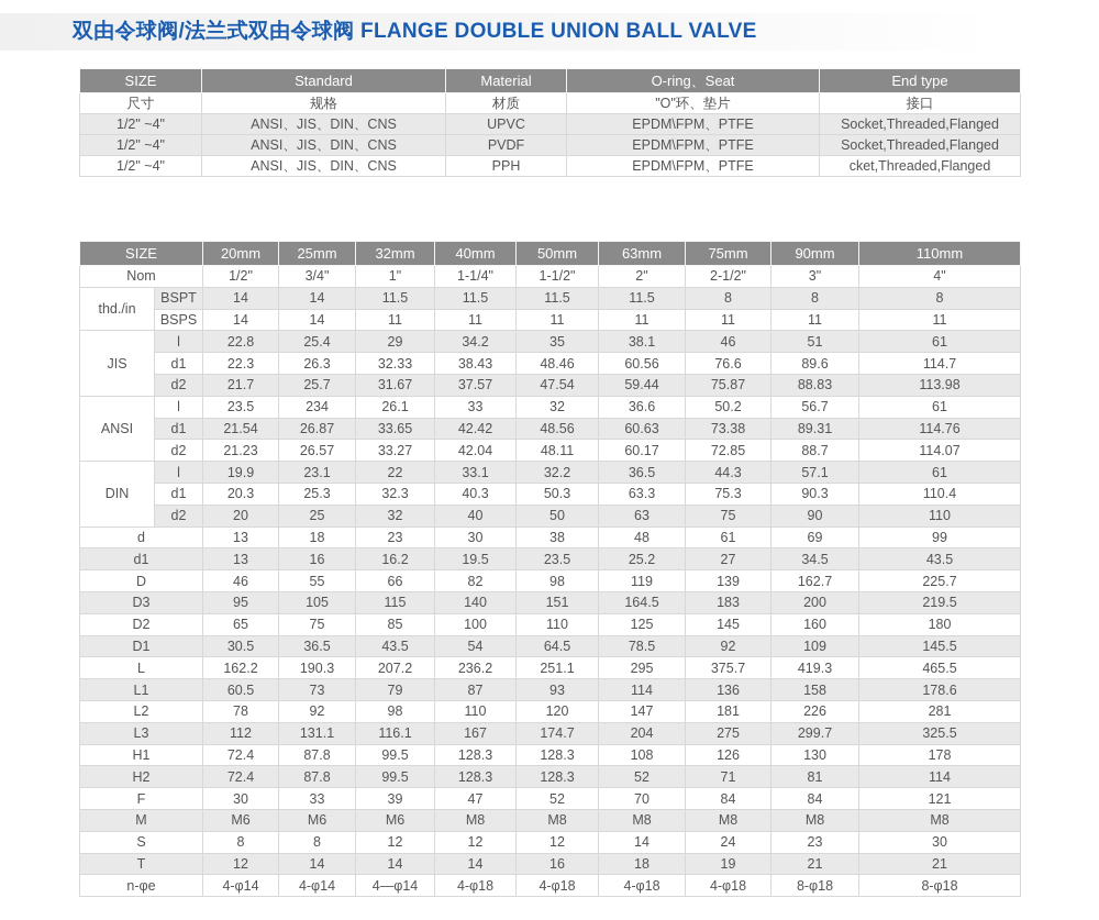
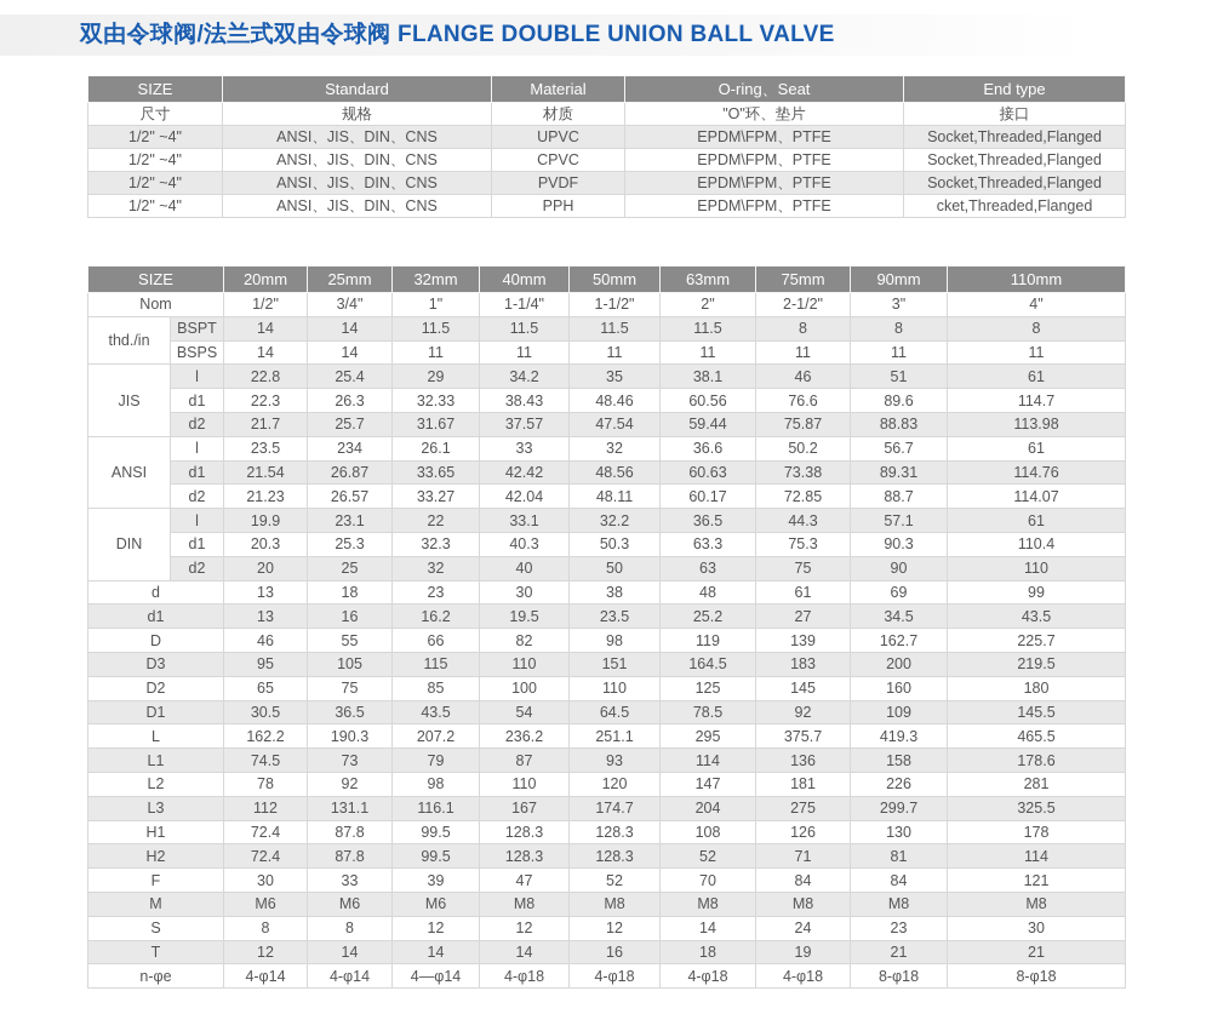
  双由令球阀/法兰式双由令球阀 FLANGE DOUBLE UNION BALL VALVE
  SIZE	Standard	Material	O-ring、Seat	End type
  尺寸	规格	材质	"O"环、垫片	接口
  1/2" ~4"	ANSI、JIS、DIN、CNS	UPVC	EPDM\FPM、PTFE	Socket,Threaded,Flanged
+ 1/2" ~4"	ANSI、JIS、DIN、CNS	CPVC	EPDM\FPM、PTFE	Socket,Threaded,Flanged
  1/2" ~4"	ANSI、JIS、DIN、CNS	PVDF	EPDM\FPM、PTFE	Socket,Threaded,Flanged
  1/2" ~4"	ANSI、JIS、DIN、CNS	PPH	EPDM\FPM、PTFE	cket,Threaded,Flanged
  SIZE	20mm	25mm	32mm	40mm	50mm	63mm	75mm	90mm	110mm
  Nom	1/2"	3/4"	1"	1-1/4"	1-1/2"	2"	2-1/2"	3"	4"
  thd./in	BSPT	14	14	11.5	11.5	11.5	11.5	8	8	8
  BSPS	14	14	11	11	11	11	11	11	11
  JIS	l	22.8	25.4	29	34.2	35	38.1	46	51	61
  d1	22.3	26.3	32.33	38.43	48.46	60.56	76.6	89.6	114.7
  d2	21.7	25.7	31.67	37.57	47.54	59.44	75.87	88.83	113.98
  ANSI	l	23.5	234	26.1	33	32	36.6	50.2	56.7	61
  d1	21.54	26.87	33.65	42.42	48.56	60.63	73.38	89.31	114.76
  d2	21.23	26.57	33.27	42.04	48.11	60.17	72.85	88.7	114.07
  DIN	l	19.9	23.1	22	33.1	32.2	36.5	44.3	57.1	61
  d1	20.3	25.3	32.3	40.3	50.3	63.3	75.3	90.3	110.4
  d2	20	25	32	40	50	63	75	90	110
  d	13	18	23	30	38	48	61	69	99
  d1	13	16	16.2	19.5	23.5	25.2	27	34.5	43.5
  D	46	55	66	82	98	119	139	162.7	225.7
- D3	95	105	115	140	151	164.5	183	200	219.5
+ D3	95	105	115	110	151	164.5	183	200	219.5
  D2	65	75	85	100	110	125	145	160	180
  D1	30.5	36.5	43.5	54	64.5	78.5	92	109	145.5
  L	162.2	190.3	207.2	236.2	251.1	295	375.7	419.3	465.5
- L1	60.5	73	79	87	93	114	136	158	178.6
+ L1	74.5	73	79	87	93	114	136	158	178.6
  L2	78	92	98	110	120	147	181	226	281
  L3	112	131.1	116.1	167	174.7	204	275	299.7	325.5
  H1	72.4	87.8	99.5	128.3	128.3	108	126	130	178
  H2	72.4	87.8	99.5	128.3	128.3	52	71	81	114
  F	30	33	39	47	52	70	84	84	121
  M	M6	M6	M6	M8	M8	M8	M8	M8	M8
  S	8	8	12	12	12	14	24	23	30
  T	12	14	14	14	16	18	19	21	21
  n-φe	4-φ14	4-φ14	4—φ14	4-φ18	4-φ18	4-φ18	4-φ18	8-φ18	8-φ18
